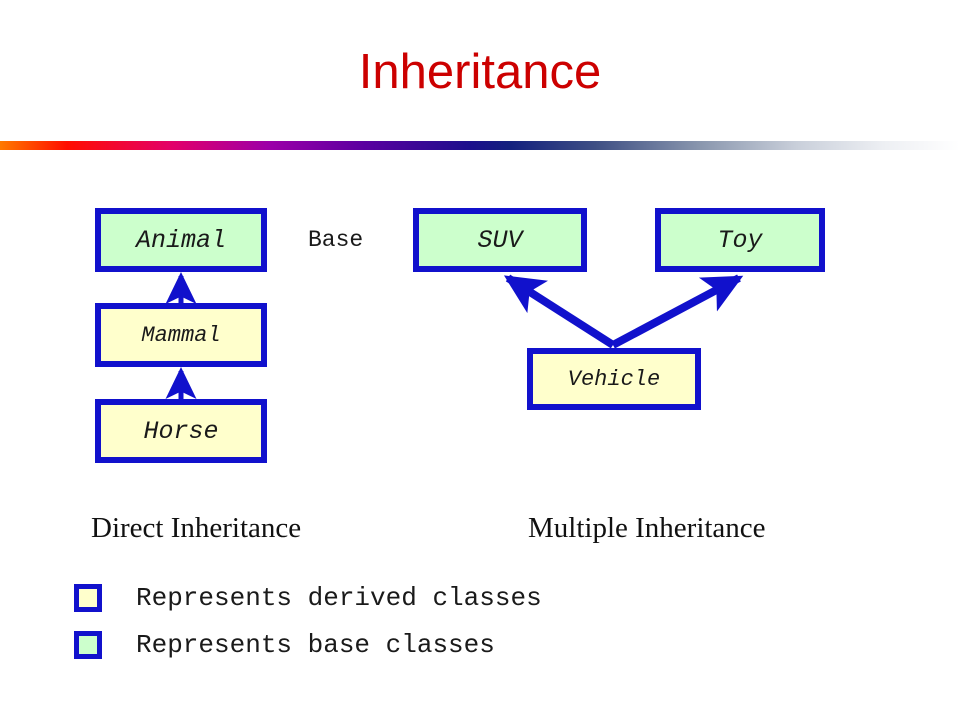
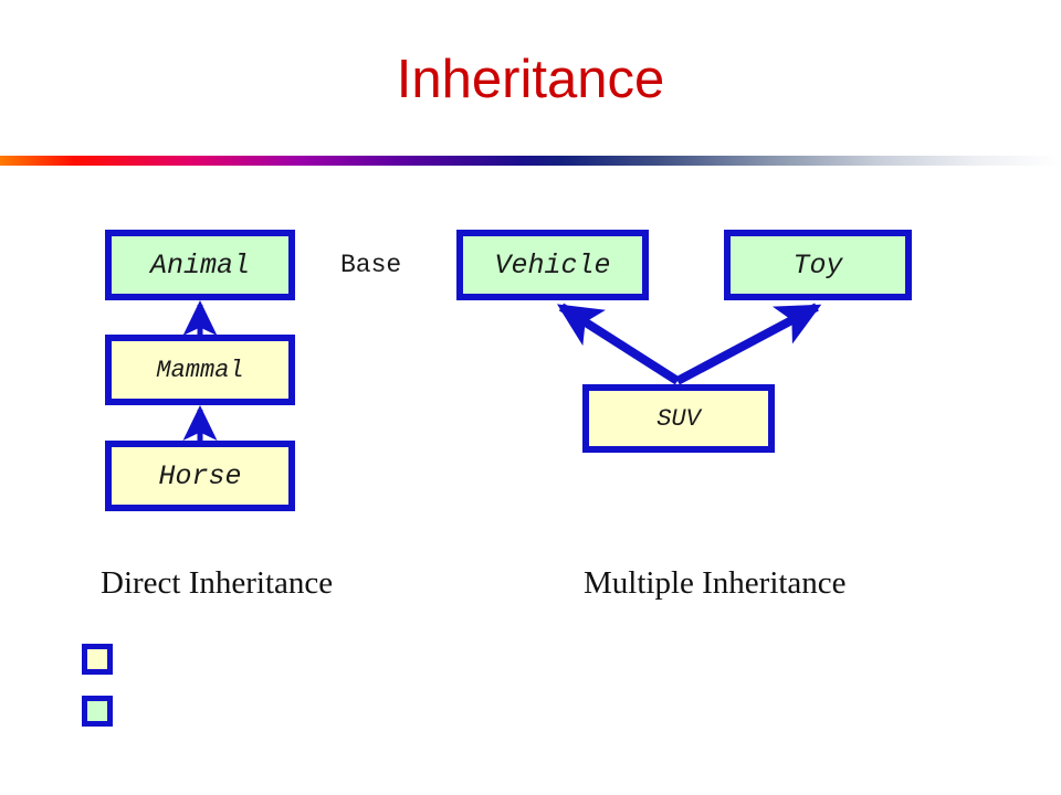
  Inheritance
  Animal
  Mammal
  Horse
  Base
- SUV
+ Vehicle
  Toy
- Vehicle
+ SUV
  Direct Inheritance
  Multiple Inheritance
- Represents derived classes
- Represents base classes
